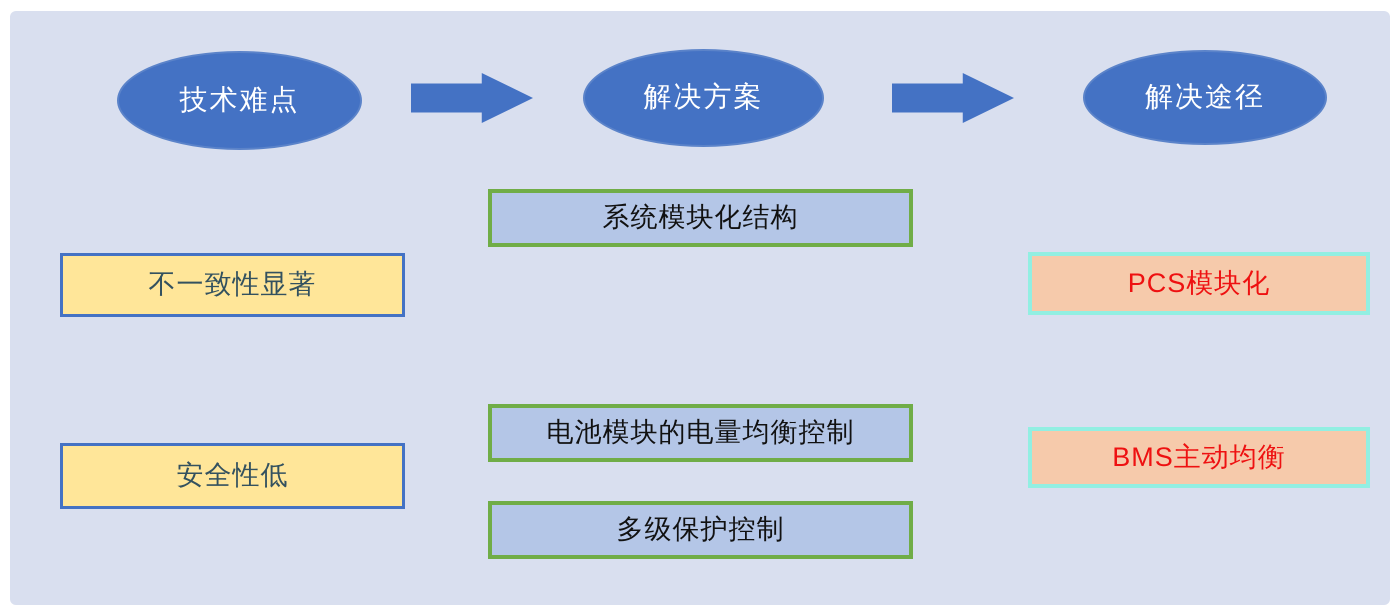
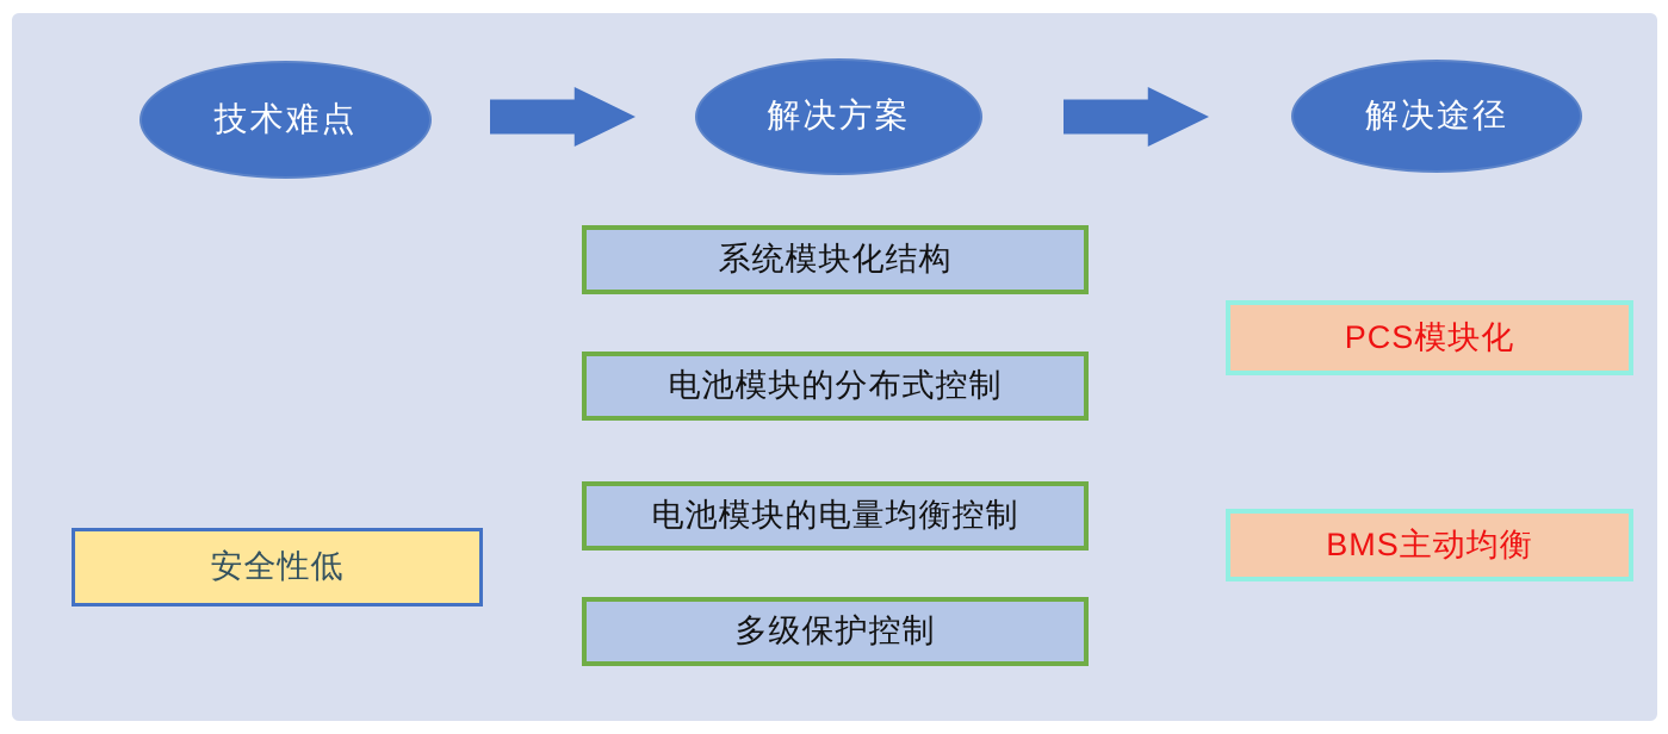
  技术难点
  解决方案
  解决途径
- 不一致性显著
  安全性低
  系统模块化结构
+ 电池模块的分布式控制
  电池模块的电量均衡控制
  多级保护控制
  PCS模块化
  BMS主动均衡
